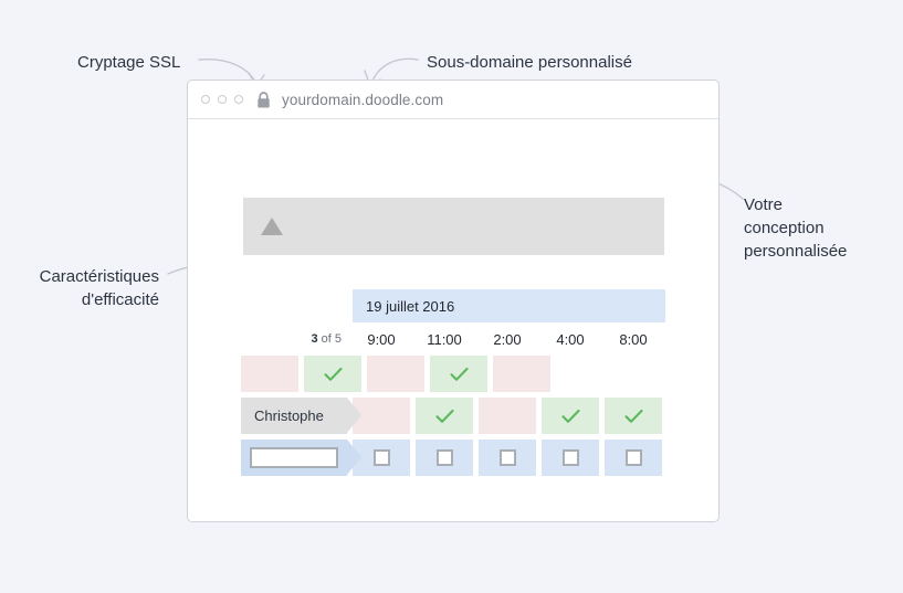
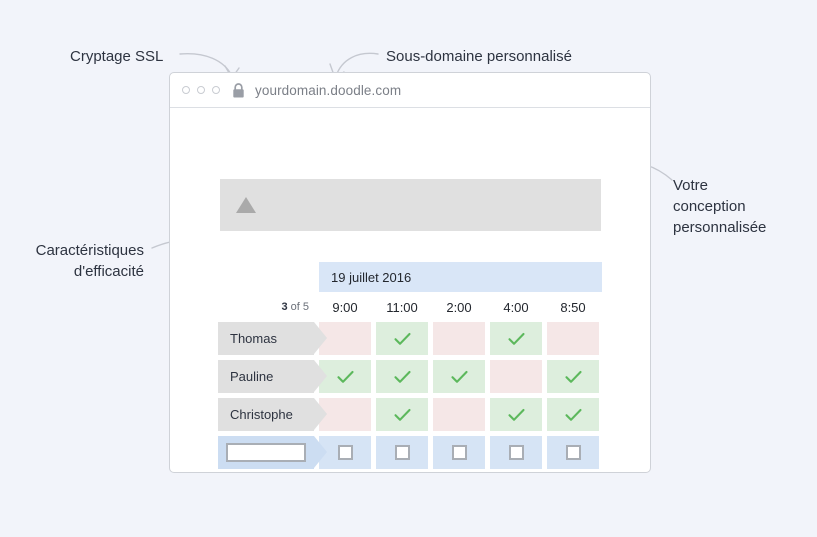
  Cryptage SSL
  Sous-domaine personnalisé
  Votre
  conception
  personnalisée
  Caractéristiques
  d'efficacité
  yourdomain.doodle.com
  19 juillet 2016
  3
  of 5
  9:00
  11:00
  2:00
  4:00
- 8:00
+ 8:50
+ Thomas
+ Pauline
  Christophe
